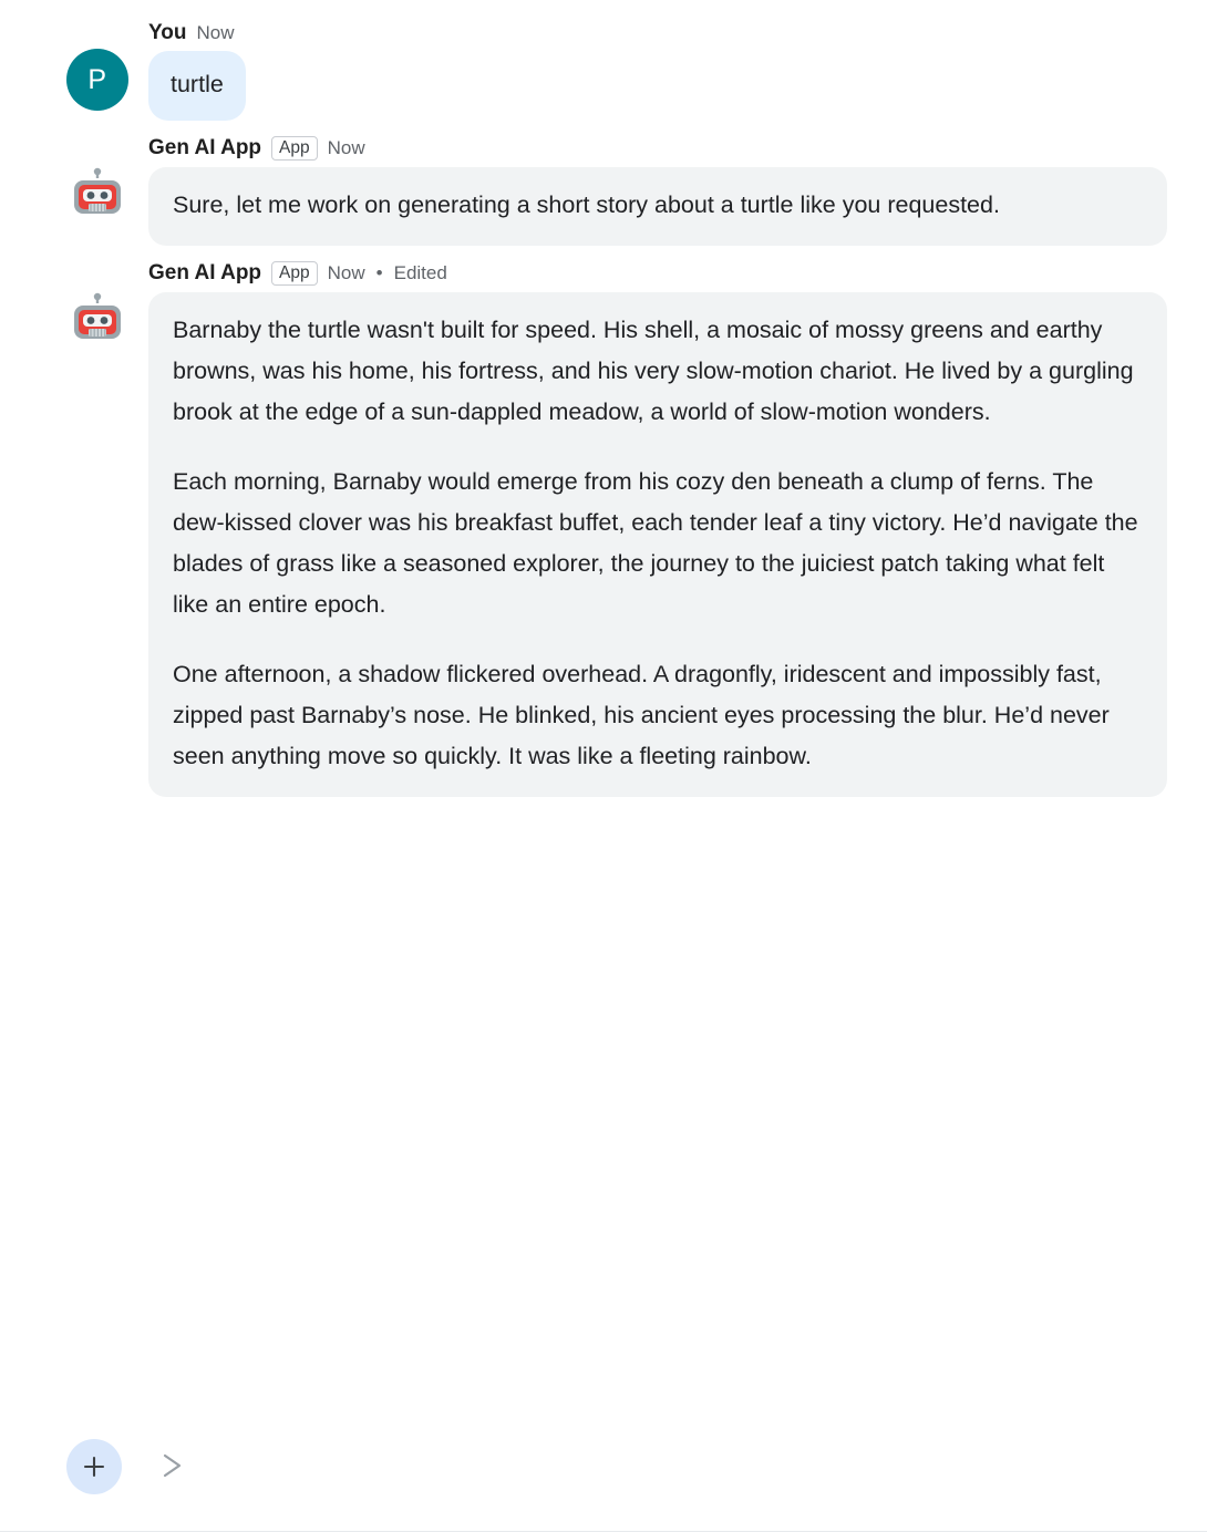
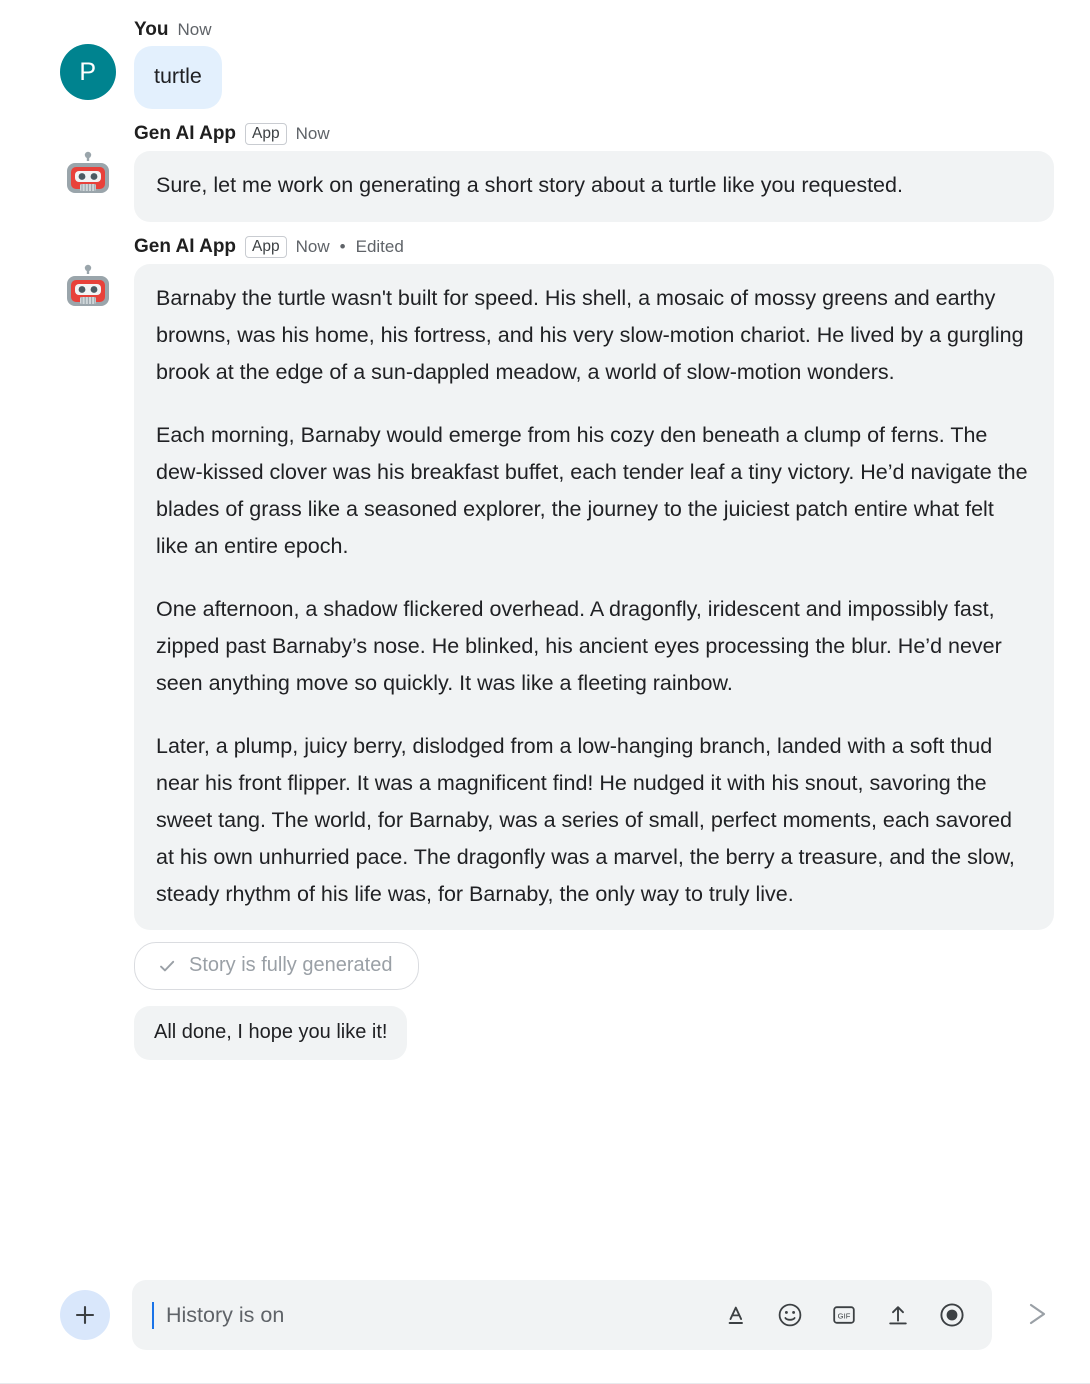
  P
  You
  Now
  turtle
  Gen AI App
  App
  Now
  Sure, let me work on generating a short story about a turtle like you requested.
  Gen AI App
  App
  Now
  •
  Edited
  Barnaby the turtle wasn't built for speed. His shell, a mosaic of mossy greens and earthy browns, was his home, his fortress, and his very slow-motion chariot. He lived by a gurgling brook at the edge of a sun-dappled meadow, a world of slow-motion wonders.
- Each morning, Barnaby would emerge from his cozy den beneath a clump of ferns. The dew-kissed clover was his breakfast buffet, each tender leaf a tiny victory. He’d navigate the blades of grass like a seasoned explorer, the journey to the juiciest patch taking what felt like an entire epoch.
+ Each morning, Barnaby would emerge from his cozy den beneath a clump of ferns. The dew-kissed clover was his breakfast buffet, each tender leaf a tiny victory. He’d navigate the blades of grass like a seasoned explorer, the journey to the juiciest patch entire what felt like an entire epoch.
  One afternoon, a shadow flickered overhead. A dragonfly, iridescent and impossibly fast, zipped past Barnaby’s nose. He blinked, his ancient eyes processing the blur. He’d never seen anything move so quickly. It was like a fleeting rainbow.
+ Later, a plump, juicy berry, dislodged from a low-hanging branch, landed with a soft thud near his front flipper. It was a magnificent find! He nudged it with his snout, savoring the sweet tang. The world, for Barnaby, was a series of small, perfect moments, each savored at his own unhurried pace. The dragonfly was a marvel, the berry a treasure, and the slow, steady rhythm of his life was, for Barnaby, the only way to truly live.
+ Story is fully generated
+ All done, I hope you like it!
+ History is on
+ GIF
